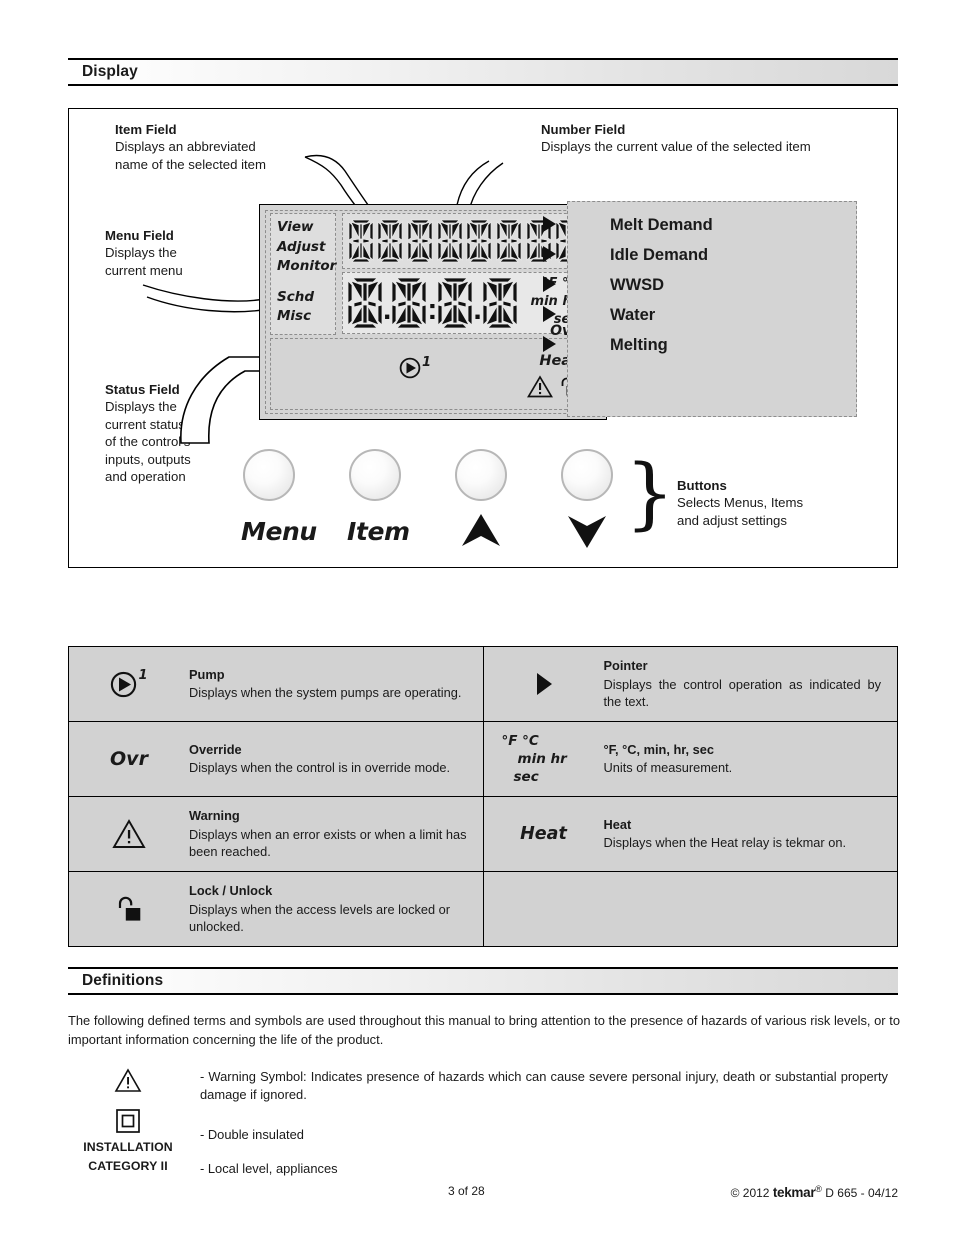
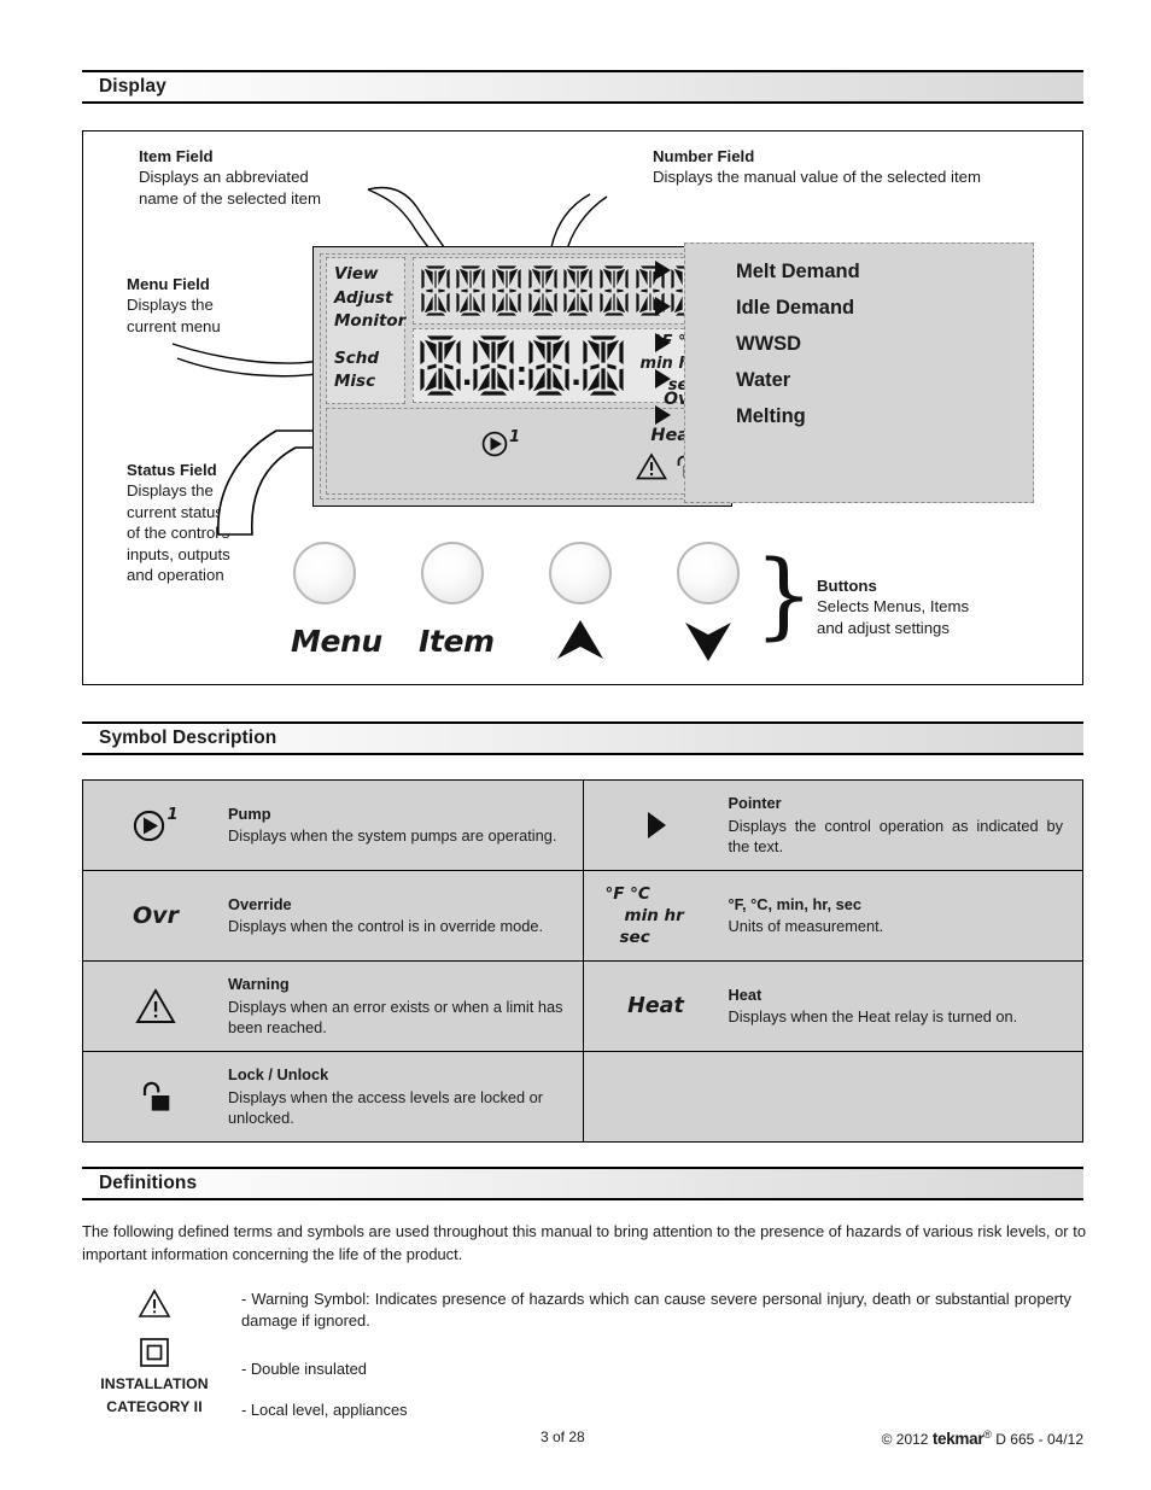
  Display
  Item Field
  Displays an abbreviated
  name of the selected item
  Number Field
- Displays the current value of the selected item
+ Displays the manual value of the selected item
  Menu Field
  Displays the
  current menu
  Status Field
  Displays the
  current statu
  of the control
  inputs, outputs
  and operation
  View
  Adjust
  Monitor
  Schd
  Misc
  .
  :
  .
  1
  Melt Demand
  Idle Demand
  WWSD
  Water
  Melting
  Menu
  Item
  }
  Buttons
  Selects Menus, Items
  and adjust settings
+ Symbol Description
  1 Pump Displays when the system pumps are operating.	Pointer Displays the control operation as indicated by the text.
  Ovr Override Displays when the control is in override mode.	°F °C min hr sec °F, °C, min, hr, sec Units of measurement.
- Warning Displays when an error exists or when a limit has been reached.	Heat Heat Displays when the Heat relay is tekmar on.
+ Warning Displays when an error exists or when a limit has been reached.	Heat Heat Displays when the Heat relay is turned on.
  Lock / Unlock Displays when the access levels are locked or unlocked.
  Definitions
  The following defined terms and symbols are used throughout this manual to bring attention to the presence of hazards of various risk levels, or to important information concerning the life of the product.
  - Warning Symbol: Indicates presence of hazards which can cause severe personal injury, death or substantial property damage if ignored.
  - Double insulated
  INSTALLATION
  CATEGORY II
  - Local level, appliances
  3 of 28
  © 2012 tekmar® D 665 - 04/12
